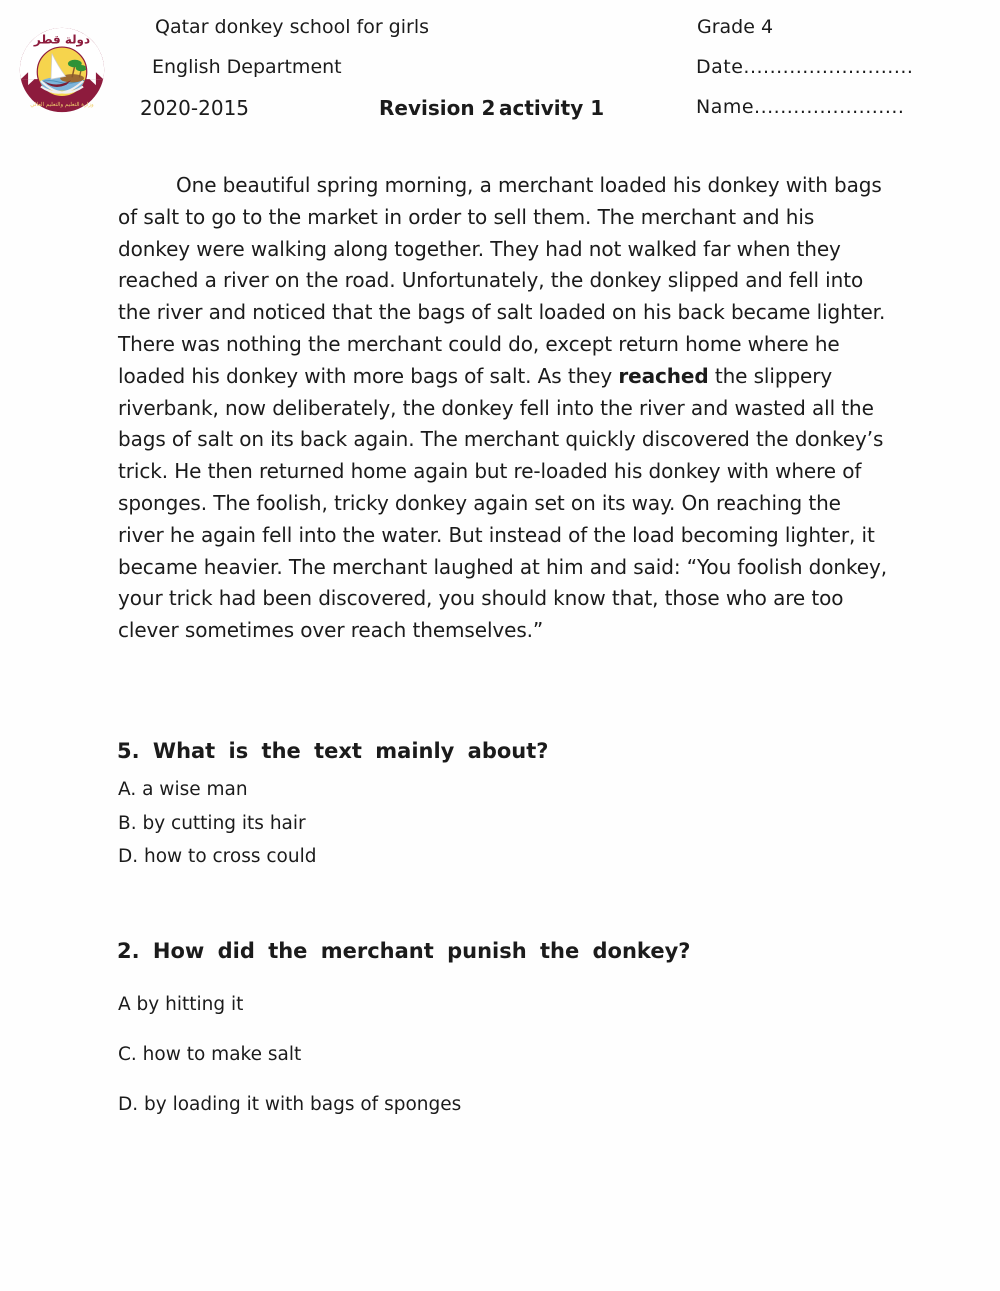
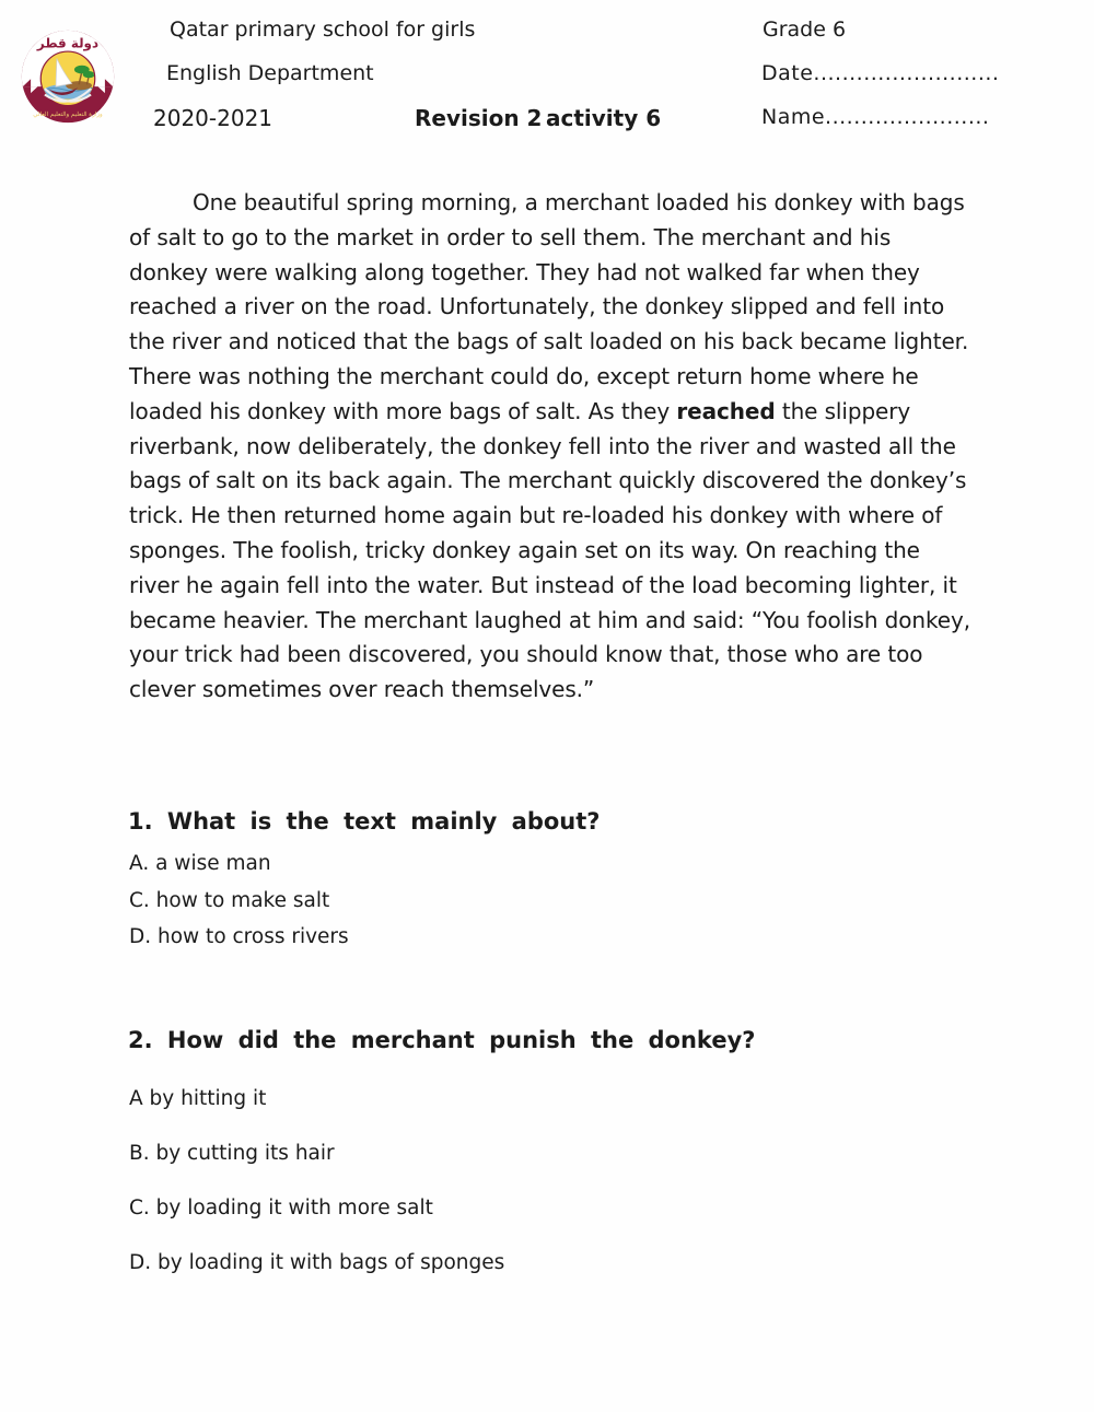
  دولة قطر
- Qatar donkey school for girls
+ Qatar primary school for girls
  English Department
- 2020-2015
+ 2020-2021
  Revision 2
- activity 1
+ activity 6
- Grade 4
+ Grade 6
  Date..........................
  Name.......................
  One beautiful spring morning, a merchant loaded his donkey with bags of salt to go to the market in order to sell them. The merchant and his donkey were walking along together. They had not walked far when they reached a river on the road. Unfortunately, the donkey slipped and fell into the river and noticed that the bags of salt loaded on his back became lighter. There was nothing the merchant could do, except return home where he loaded his donkey with more bags of salt. As they reached the slippery riverbank, now deliberately, the donkey fell into the river and wasted all the bags of salt on its back again. The merchant quickly discovered the donkey’s trick. He then returned home again but re-loaded his donkey with where of sponges. The foolish, tricky donkey again set on its way. On reaching the river he again fell into the water. But instead of the load becoming lighter, it became heavier. The merchant laughed at him and said: “You foolish donkey, your trick had been discovered, you should know that, those who are too clever sometimes over reach themselves.”
- 5. What is the text mainly about?
+ 1. What is the text mainly about?
  A. a wise man
- B. by cutting its hair
+ C. how to make salt
- D. how to cross could
+ D. how to cross rivers
  2. How did the merchant punish the donkey?
  A by hitting it
- C. how to make salt
+ B. by cutting its hair
+ C. by loading it with more salt
  D. by loading it with bags of sponges
